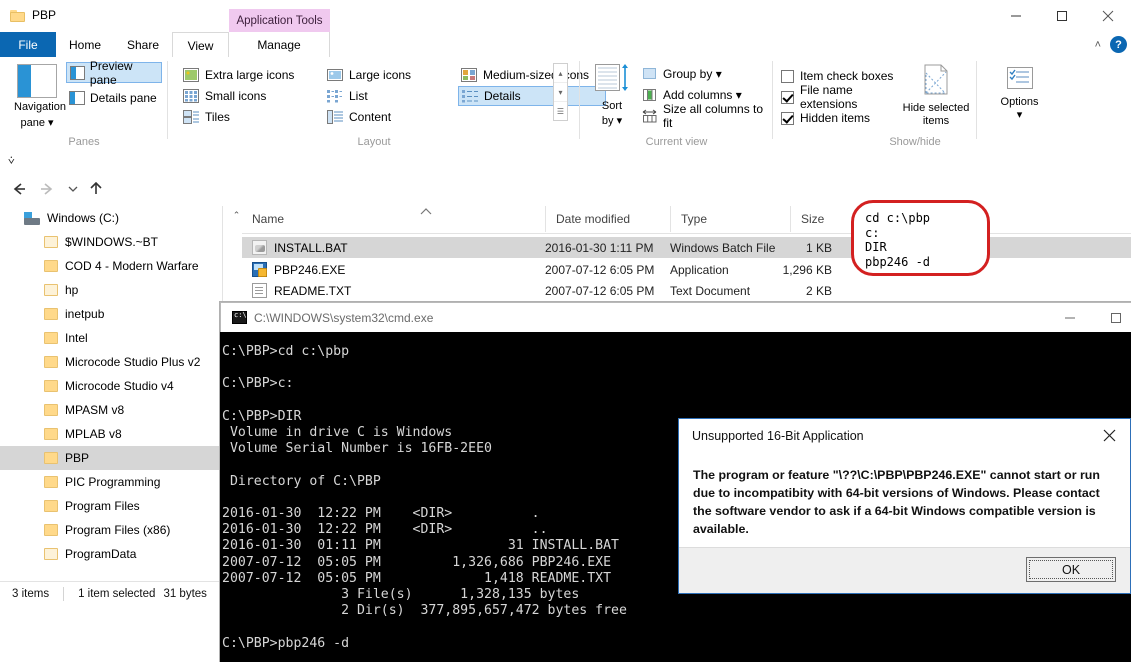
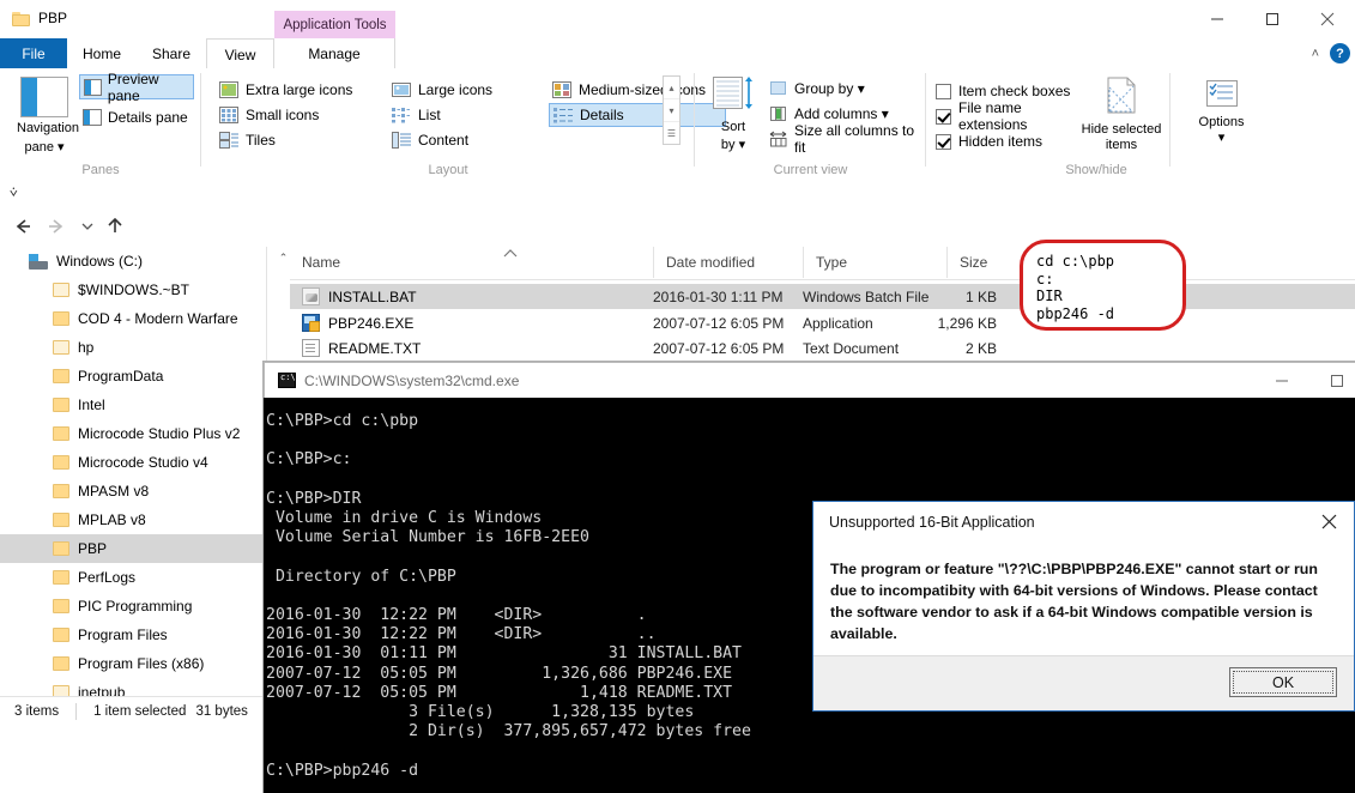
  PBP
  Application Tools
  File
  Home
  Share
  View
  Manage
  ˄
  ?
  Navigation
  pane ▾
  Preview pane
  Details pane
  Panes
  Extra large icons
  Small icons
  Tiles
  Large icons
  List
  Content
  Medium-sizeos
  Details
  ▴
  ▾
  ☰
  Layout
  Sort
  by ▾
  Group by ▾
  Add columns ▾
  Size all columns to fit
  Current view
  Item check boxes
  File name extensions
  Hidden items
  Hide selected
  items
  Show/hide
  Options
  ▾
  ⩒
  Windows (C:)
  $WINDOWS.~BT
  COD 4 - Modern Warfare
  hp
- inetpub
+ ProgramData
  Intel
  Microcode Studio Plus v2
  Microcode Studio v4
  MPASM v8
  MPLAB v8
  PBP
+ PerfLogs
  PIC Programming
  Program Files
  Program Files (x86)
- ProgramData
+ inetpub
  ⌃
  Name
  Date modified
  Type
  Size
  INSTALL.BAT
  2016-01-30 1:11 PM
  Windows Batch File
  1 KB
  PBP246.EXE
  2007-07-12 6:05 PM
  Application
  1,296 KB
  README.TXT
  2007-07-12 6:05 PM
  Text Document
  2 KB
  3 items
  1 item selected
  31 bytes
  cd c:\pbp
  c:
  DIR
  pbp246 -d
  C:\WINDOWS\system32\cmd.exe
  C:\PBP>cd c:\pbp
  C:\PBP>c:
  C:\PBP>DIR
  Volume in drive C is Windows
  Volume Serial Number is 16FB-2EE0
  Directory of C:\PBP
  2016-01-30 12:22 PM <DIR> .
  2016-01-30 12:22 PM <DIR> ..
  2016-01-30 01:11 PM 31 INSTALL.BAT
  2007-07-12 05:05 PM 1,326,686 PBP246.EXE
  2007-07-12 05:05 PM 1,418 README.TXT
  3 File(s) 1,328,135 bytes
  2 Dir(s) 377,895,657,472 bytes free
  C:\PBP>pbp246 -d
  Unsupported 16-Bit Application
  The program or feature "\??\C:\PBP\PBP246.EXE" cannot start or run due to incompatibity with 64-bit versions of Windows. Please contact the software vendor to ask if a 64-bit Windows compatible version is available.
  OK
